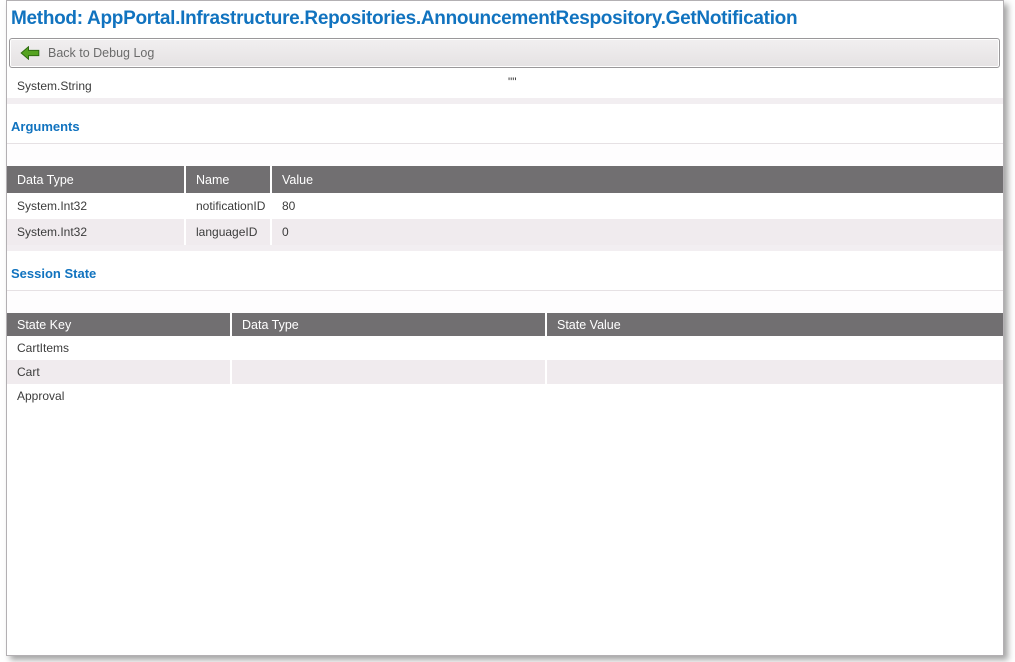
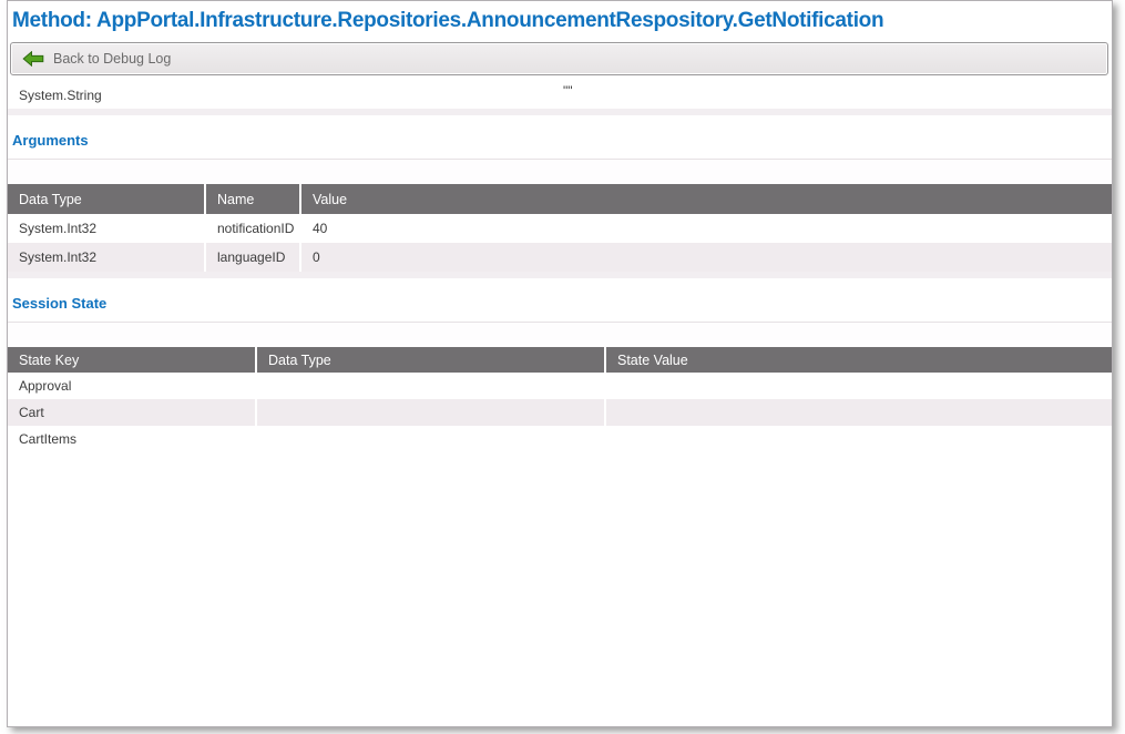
  Method: AppPortal.Infrastructure.Repositories.AnnouncementRespository.GetNotification
  Back to Debug Log
  System.String	""
  Arguments
  Data Type	Name	Value
- System.Int32	notificationID	80
+ System.Int32	notificationID	40
  System.Int32	languageID	0
  Session State
  State Key	Data Type	State Value
- CartItems
+ Approval
  Cart
- Approval
+ CartItems
